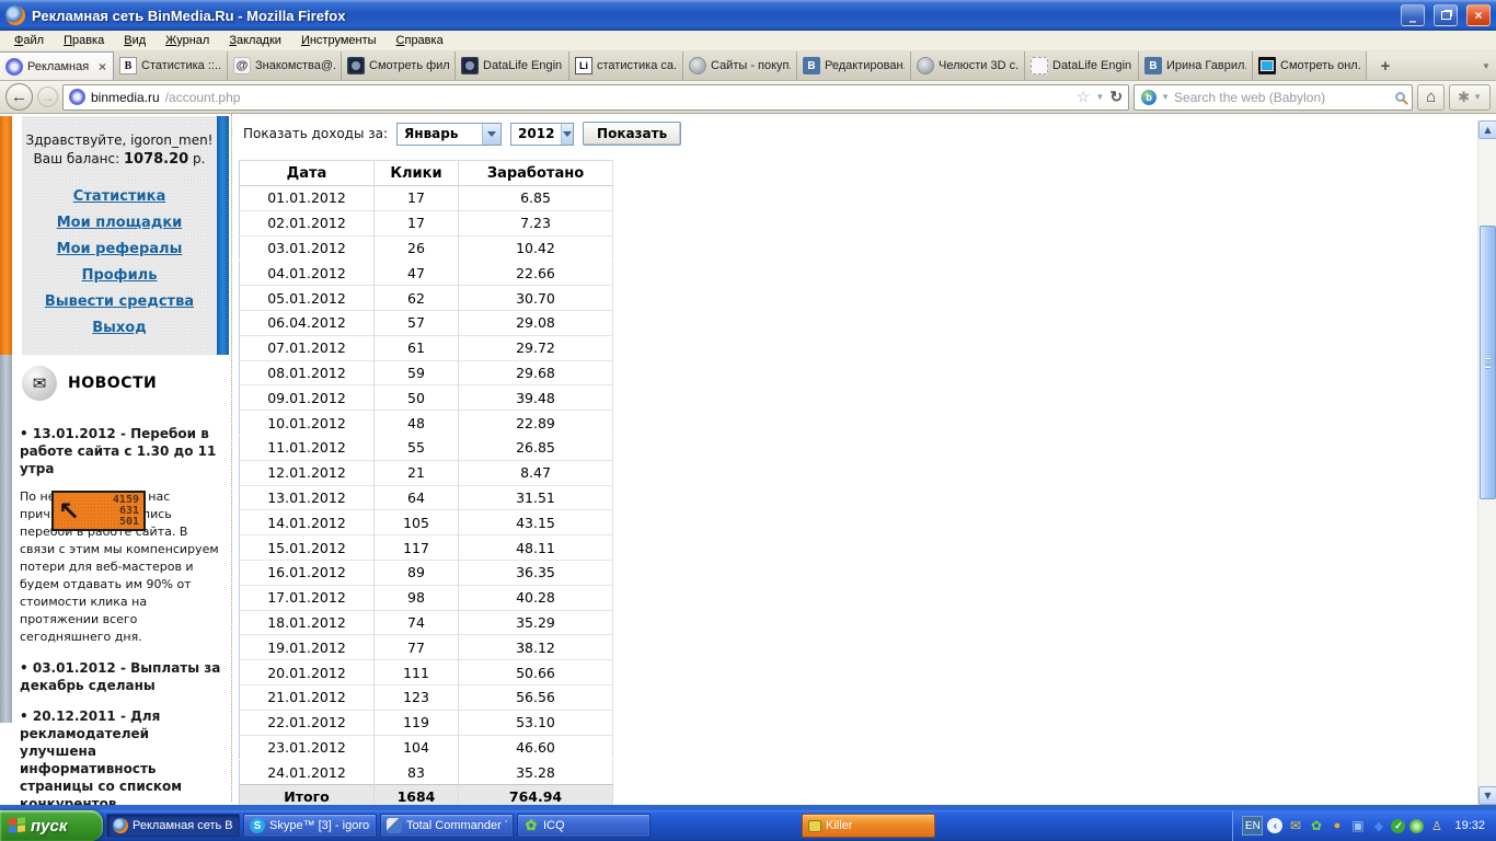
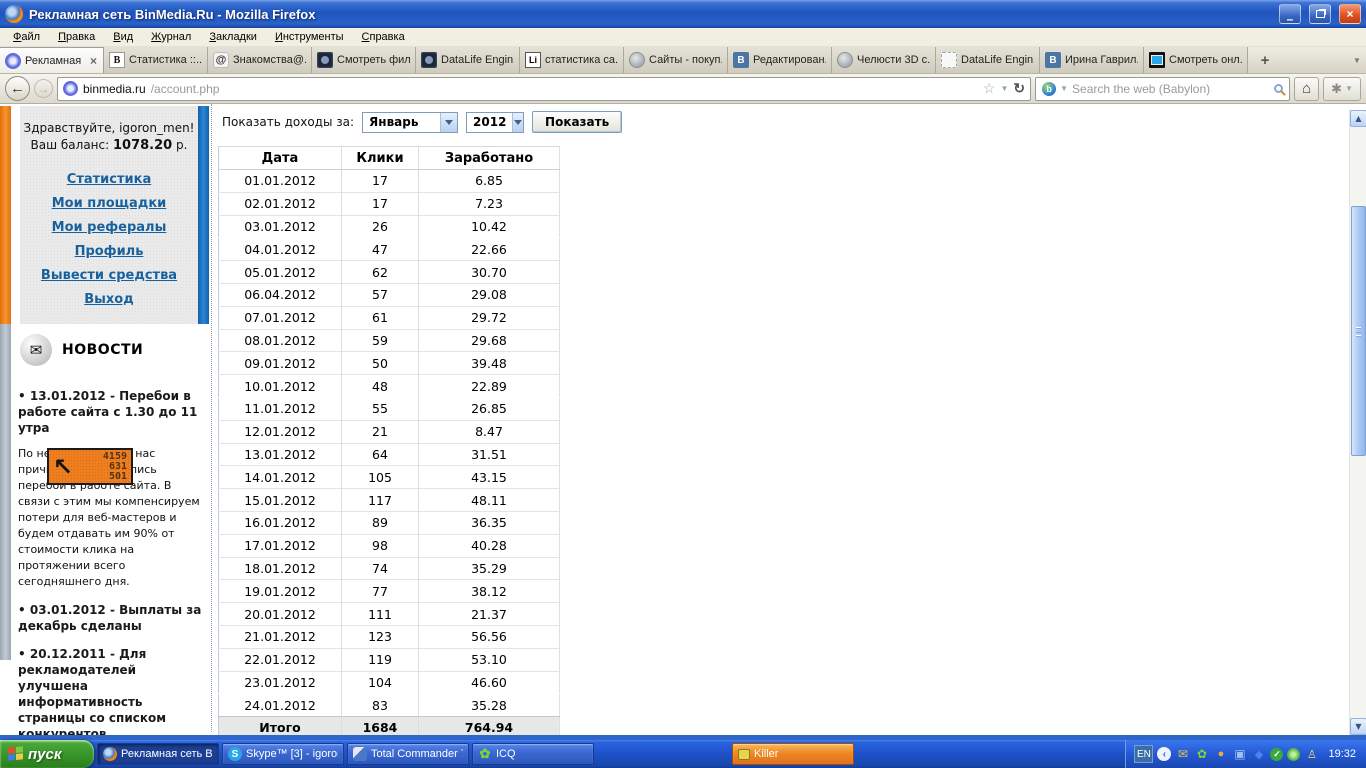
  Рекламная сеть BinMedia.Ru - Mozilla Firefox
  –
  ×
  Файл
  Правка
  Вид
  Журнал
  Закладки
  Инструменты
  Справка
  Рекламная
  ×
  B
  Статистика ::..
  @
  Знакомства@.
  Смотреть фил
  DataLife Engin
  Li
  статистика са.
  Сайты - покуп
  В
  Редактирован
  Челюсти 3D с.
  DataLife Engin
  В
  Ирина Гаврил.
  Смотреть онл.
  +
  ▼
  ←
  →
  binmedia.ru
  /account.php
  ☆
  ▼
  ↻
  b
  ▼
  Search the web (Babylon)
  ⌂
  ✱
  ▼
  Здравствуйте, igoron_men!
  Ваш баланс: 1078.20 р.
  Статистика
  Мои площадки
  Мои рефералы
  Профиль
  Вывести средства
  Выход
  ✉
  НОВОСТИ
  13.01.2012 - Перебои в работе сайта с 1.30 до 11 утра
  По н нас причлись перебои в работе сайта. В связи с этим мы компенсируем потери для веб-мастеров и будем отдавать им 90% от стоимости клика на протяжении всего сегодняшнего дня.
  03.01.2012 - Выплаты за декабрь сделаны
  20.12.2011 - Для рекламодателей улучшена информативность страницы со списком конкурентов
  ↖
  4159
  631
  501
  Показать доходы за:
  Январь
  2012
  Показать
  Дата	Клики	Заработано
  01.01.2012	17	6.85
  02.01.2012	17	7.23
  03.01.2012	26	10.42
  04.01.2012	47	22.66
  05.01.2012	62	30.70
  06.04.2012	57	29.08
  07.01.2012	61	29.72
  08.01.2012	59	29.68
  09.01.2012	50	39.48
  10.01.2012	48	22.89
  11.01.2012	55	26.85
  12.01.2012	21	8.47
  13.01.2012	64	31.51
  14.01.2012	105	43.15
  15.01.2012	117	48.11
  16.01.2012	89	36.35
  17.01.2012	98	40.28
  18.01.2012	74	35.29
  19.01.2012	77	38.12
- 20.01.2012	111	50.66
+ 20.01.2012	111	21.37
  21.01.2012	123	56.56
  22.01.2012	119	53.10
  23.01.2012	104	46.60
  24.01.2012	83	35.28
  Итого	1684	764.94
  ▲
  ▼
  пуск
  Рекламная сеть B
  S
  Skype™ [3] - igoro
  Total Commander
  ✿
  ICQ
  Killer
  EN
  ‹
  ✉
  ✿
  ●
  ▣
  ◆
  ✓
  ♙
  19:32
